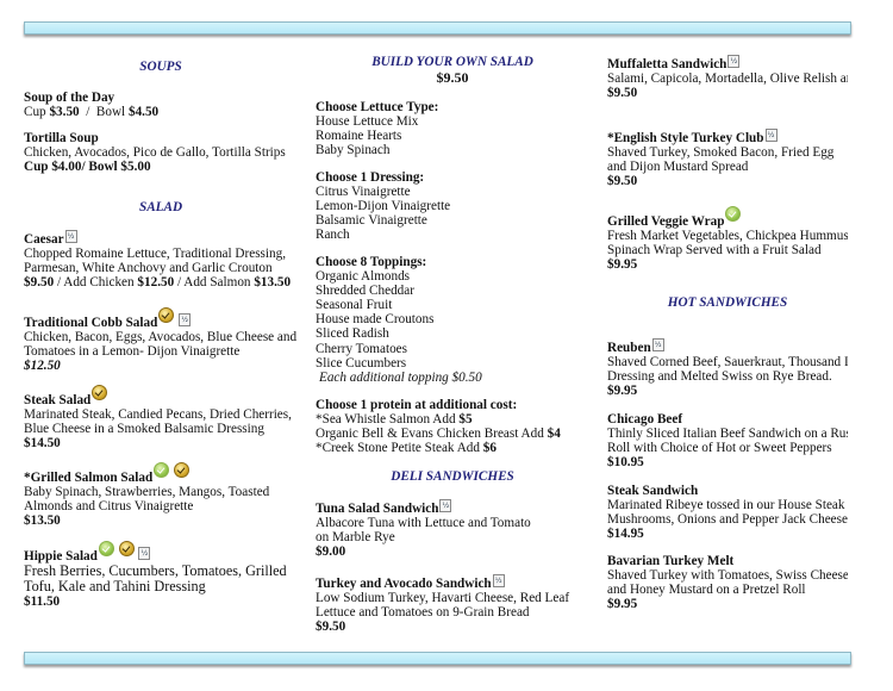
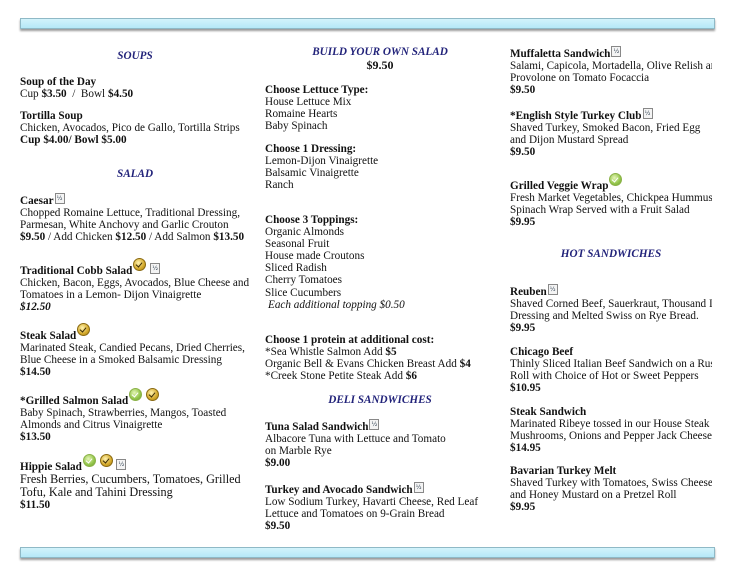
  SOUPS
  Soup of the Day
  Cup $3.50 / Bowl $4.50
  Tortilla Soup
  Chicken, Avocados, Pico de Gallo, Tortilla Strips
  Cup $4.00/ Bowl $5.00
  SALAD
  Caesar
  Chopped Romaine Lettuce, Traditional Dressing,
  Parmesan, White Anchovy and Garlic Crouton
  $9.50 / Add Chicken $12.50 / Add Salmon $13.50
  Traditional Cobb Salad
  Chicken, Bacon, Eggs, Avocados, Blue Cheese and
  Tomatoes in a Lemon- Dijon Vinaigrette
  $12.50
  Steak Salad
  Marinated Steak, Candied Pecans, Dried Cherries,
  Blue Cheese in a Smoked Balsamic Dressing
  $14.50
  *Grilled Salmon Salad
  Baby Spinach, Strawberries, Mangos, Toasted
  Almonds and Citrus Vinaigrette
  $13.50
  Hippie Salad
  Fresh Berries, Cucumbers, Tomatoes, Grilled
  Tofu, Kale and Tahini Dressing
  $11.50
  BUILD YOUR OWN SALAD
  $9.50
  Choose Lettuce Type:
  House Lettuce Mix
  Romaine Hearts
  Baby Spinach
  Choose 1 Dressing:
- Citrus Vinaigrette
  Lemon-Dijon Vinaigrette
  Balsamic Vinaigrette
  Ranch
- Choose 8 Toppings:
+ Choose 3 Toppings:
  Organic Almonds
- Shredded Cheddar
  Seasonal Fruit
  House made Croutons
  Sliced Radish
  Cherry Tomatoes
  Slice Cucumbers
  Each additional topping $0.50
  Choose 1 protein at additional cost:
  *Sea Whistle Salmon Add $5
  Organic Bell & Evans Chicken Breast Add $4
  *Creek Stone Petite Steak Add $6
  DELI SANDWICHES
  Tuna Salad Sandwich
  Albacore Tuna with Lettuce and Tomato
  on Marble Rye
  $9.00
  Turkey and Avocado Sandwich
  Low Sodium Turkey, Havarti Cheese, Red Leaf
  Lettuce and Tomatoes on 9-Grain Bread
  $9.50
  Muffaletta Sandwich
  Salami, Capicola, Mortadella, Olive Relish a
+ Provolone on Tomato Focaccia
  $9.50
  *English Style Turkey Club
  Shaved Turkey, Smoked Bacon, Fried Egg
  and Dijon Mustard Spread
  $9.50
  Grilled Veggie Wrap
  Fresh Market Vegetables, Chickpea Hummus
  Spinach Wrap Served with a Fruit Salad
  $9.95
  HOT SANDWICHES
  Reuben
  Shaved Corned Beef, Sauerkraut, Thousand I
  Dressing and Melted Swiss on Rye Bread.
  $9.95
  Chicago Beef
  Thinly Sliced Italian Beef Sandwich on a Ru
  Roll with Choice of Hot or Sweet Peppers
  $10.95
  Steak Sandwich
  Marinated Ribeye tossed in our House Steak
  Mushrooms, Onions and Pepper Jack Cheese
  $14.95
  Bavarian Turkey Melt
  Shaved Turkey with Tomatoes, Swiss Cheese
  and Honey Mustard on a Pretzel Roll
  $9.95
